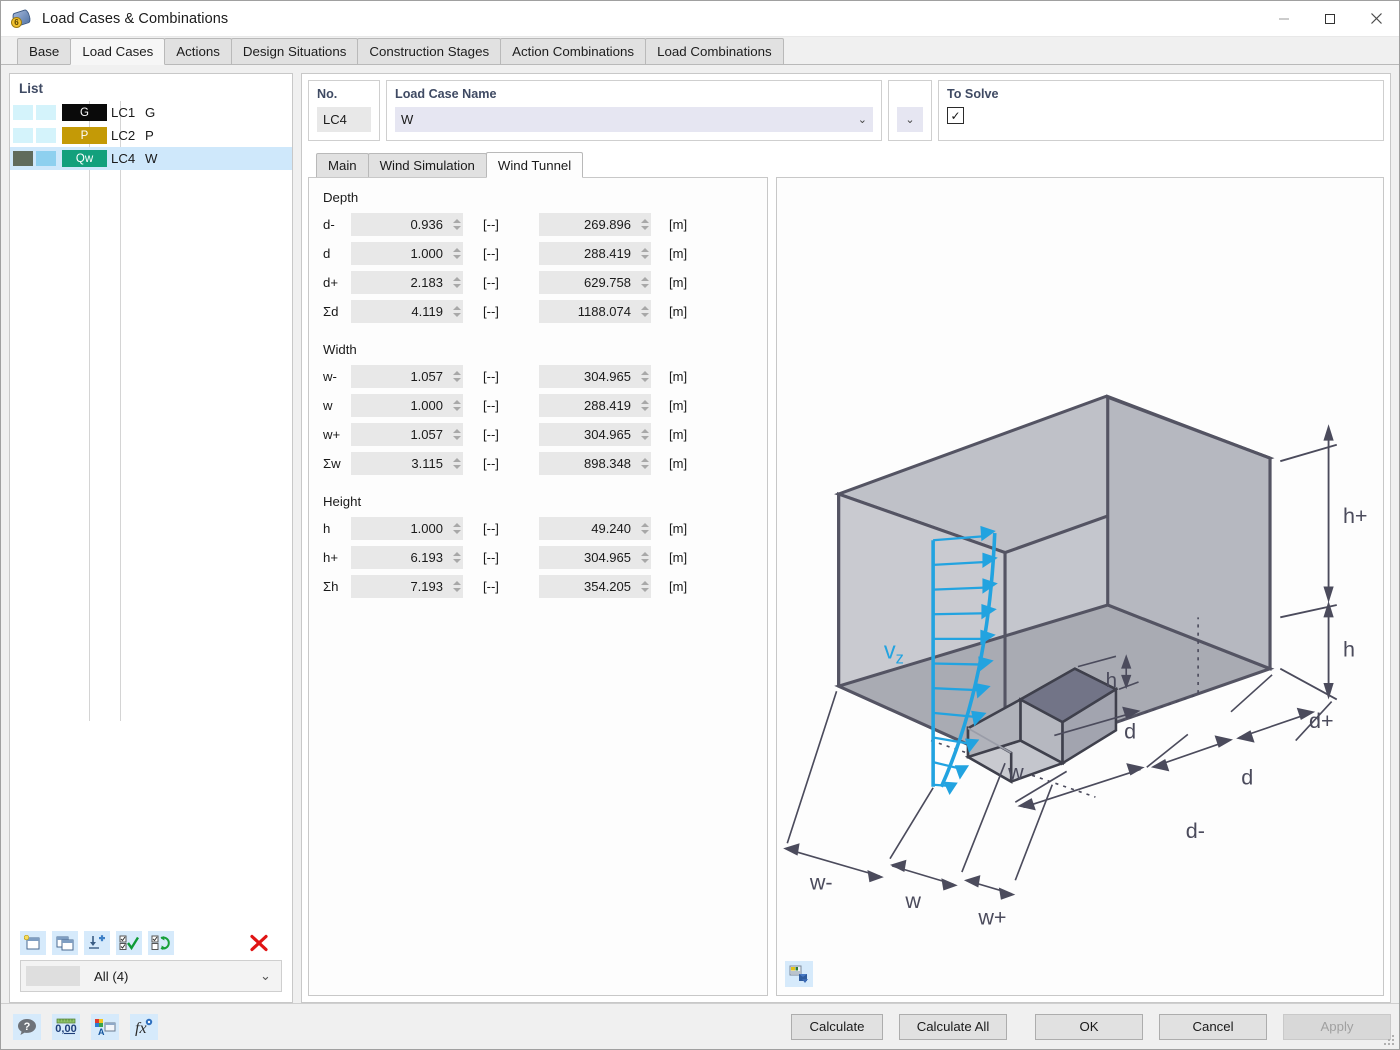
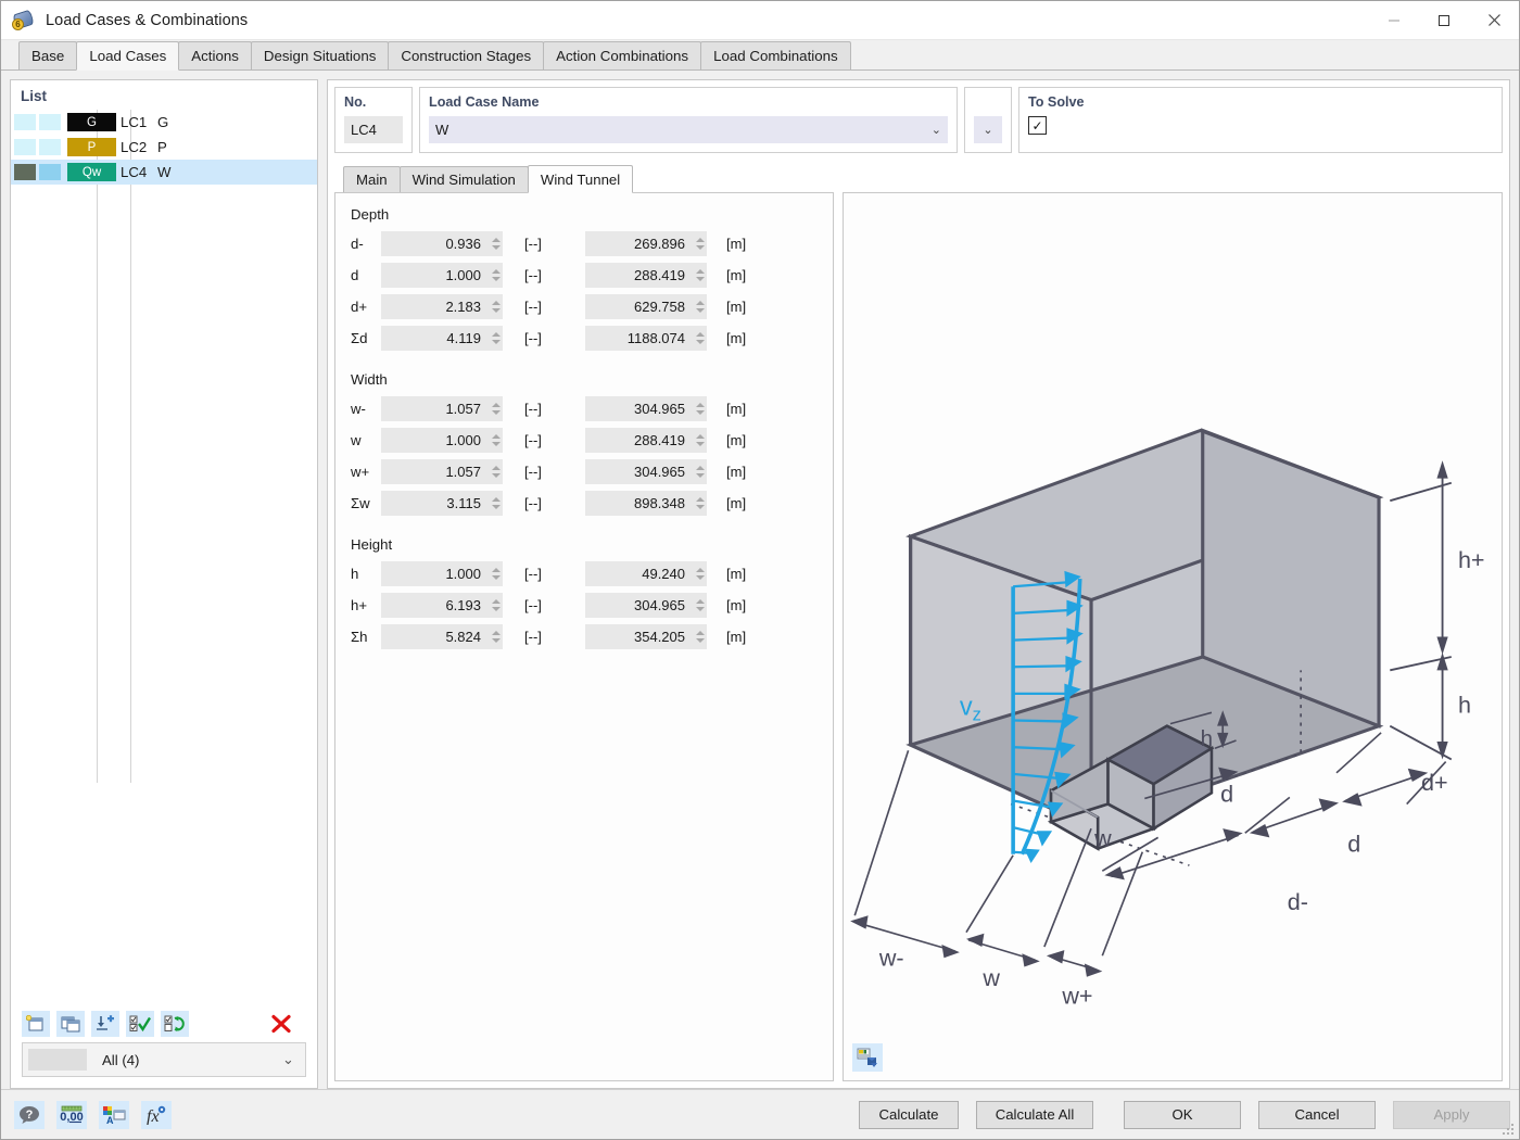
  6
  Load Cases & Combinations
  Base
  Load Cases
  Actions
  Design Situations
  Construction Stages
  Action Combinations
  Load Combinations
  List
  G
  LC1
  G
  P
  LC2
  P
  Qw
  LC4
  W
  All (4)
  ⌄
  No.
  LC4
  Load Case Name
  W
  ⌄
  ⌄
  To Solve
  ✓
  Main
  Wind Simulation
  Wind Tunnel
  Depth
  d-
  0.936
  [--]
  269.896
  [m]
  d
  1.000
  [--]
  288.419
  [m]
  d+
  2.183
  [--]
  629.758
  [m]
  Σd
  4.119
  [--]
  1188.074
  [m]
  Width
  w-
  1.057
  [--]
  304.965
  [m]
  w
  1.000
  [--]
  288.419
  [m]
  w+
  1.057
  [--]
  304.965
  [m]
  Σw
  3.115
  [--]
  898.348
  [m]
  Height
  h
  1.000
  [--]
  49.240
  [m]
  h+
  6.193
  [--]
  304.965
  [m]
  Σh
- 7.193
+ 5.824
  [--]
  354.205
  [m]
  vz
  h+
  h
  h
  w-
  w
  w+
  w
  d-
  d
  d+
  d
  ?
  0,00
  A
  fx
  Calculate
  Calculate All
  OK
  Cancel
  Apply
